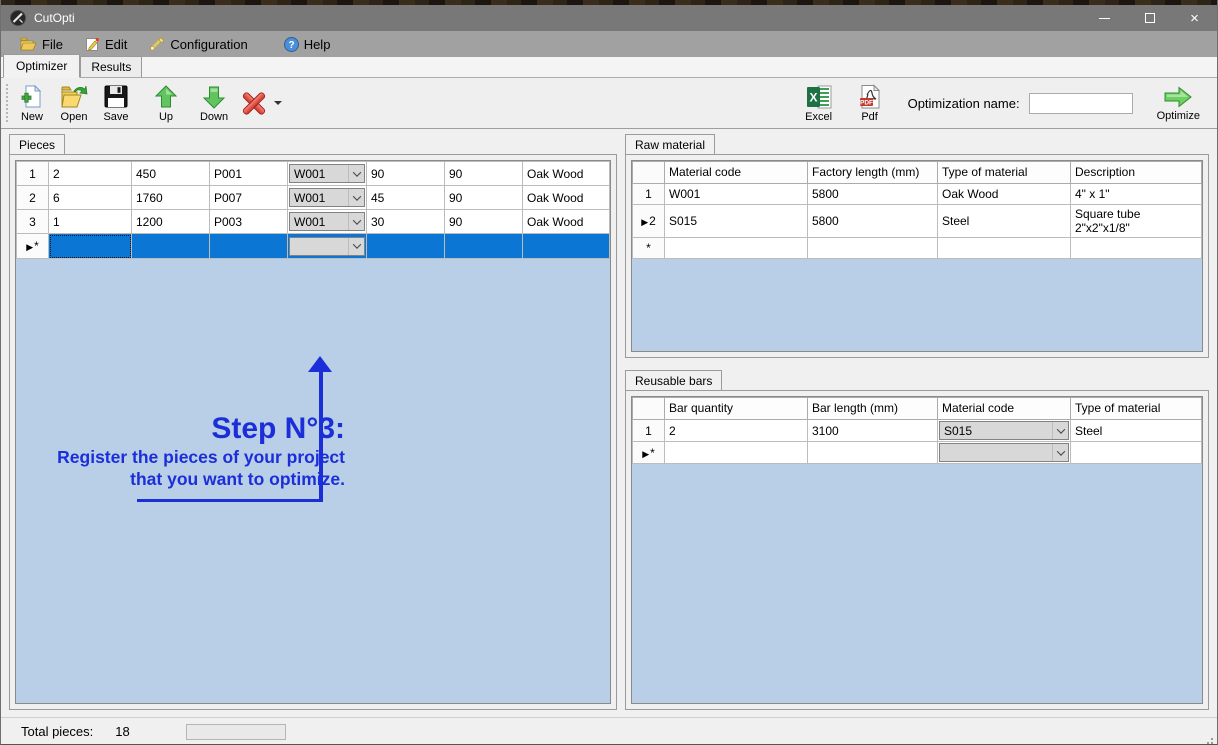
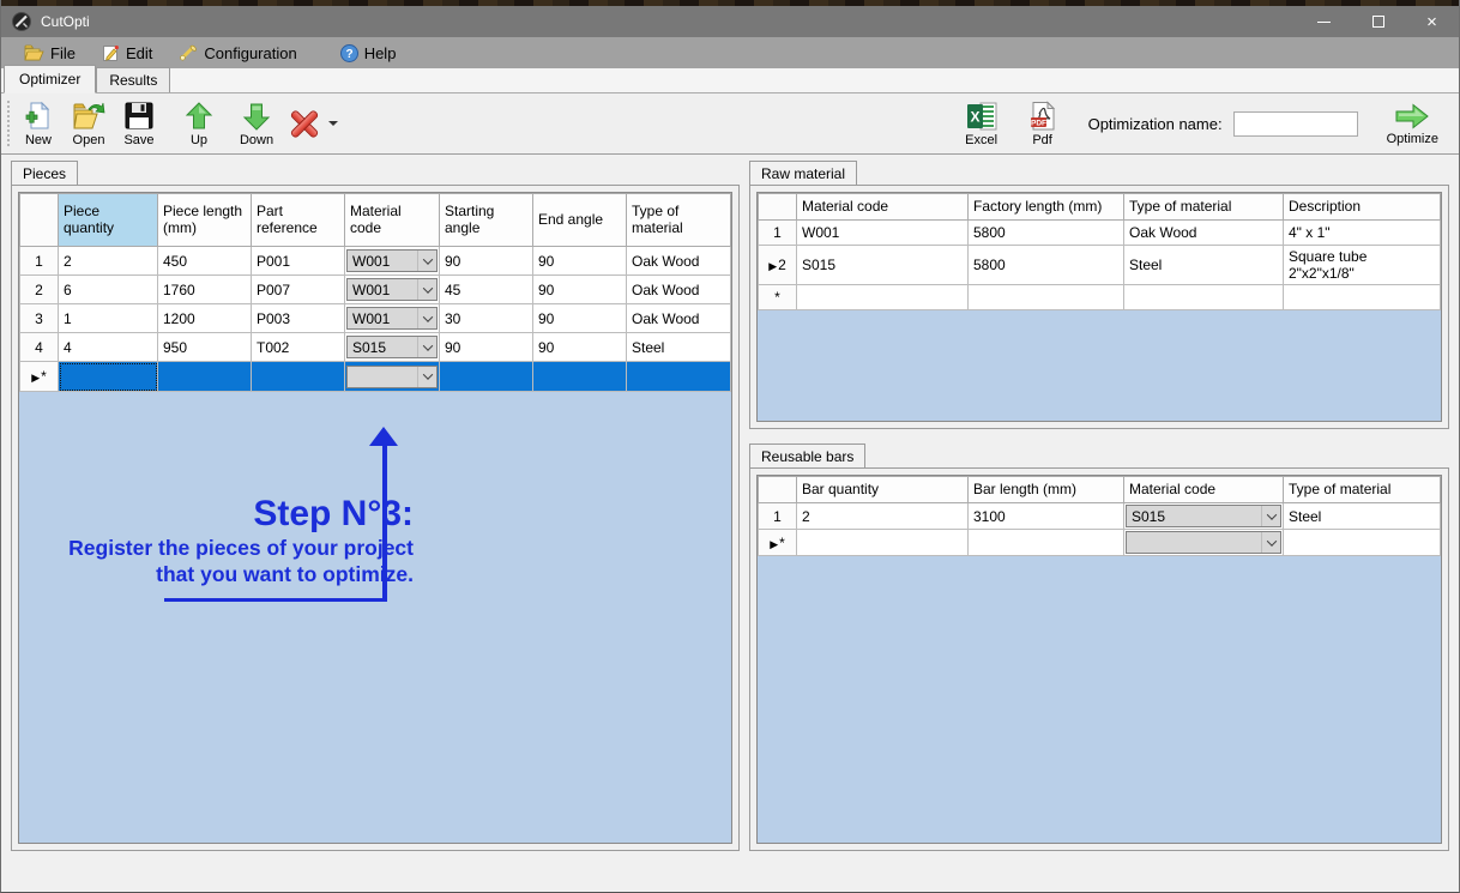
  CutOpti
  ×
  File
  Edit
  Configuration
  ?
  Help
  Optimizer
  Results
  New
  Open
  Save
  Up
  Down
  X
  Excel
  Pdf
  Optimization name:
  Optimize
  Pieces
+ 	Piece quantity	Piece length (mm)	Part reference	Material code	Starting angle	End angle	Type of material
  1	2	450	P001	W001	90	90	Oak Wood
  2	6	1760	P007	W001	45	90	Oak Wood
  3	1	1200	P003	W001	30	90	Oak Wood
+ 4	4	950	T002	S015	90	90	Steel
  ▶*
  Step N°3:
  Register the pieces of your project
  that you want to optimize.
  Raw material
  	Material code	Factory length (mm)	Type of material	Description
  1	W001	5800	Oak Wood	4" x 1"
  ▶2	S015	5800	Steel	Square tube 2"x2"x1/8"
  *
  Reusable bars
  	Bar quantity	Bar length (mm)	Material code	Type of material
  1	2	3100	S015	Steel
  ▶*
- Total pieces:
- 18
